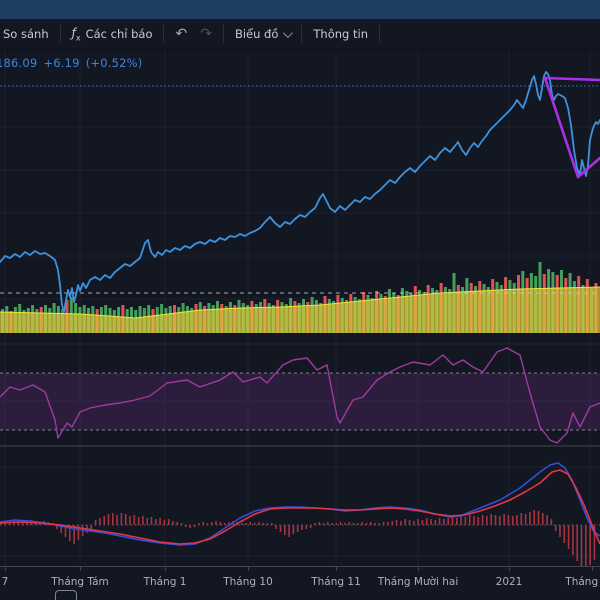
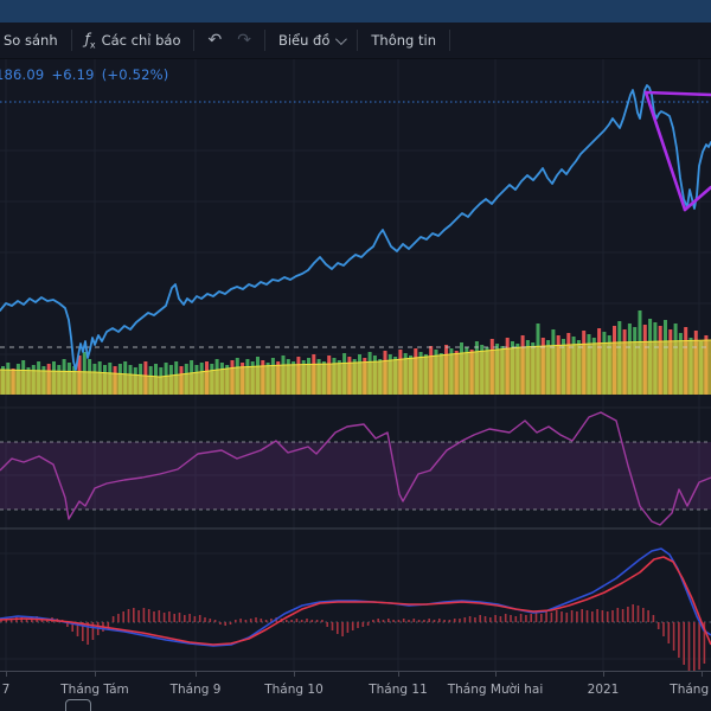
  So sánh
  ƒx
  Các chỉ báo
  ↶
  ↷
  Biểu đồ
  Thông tin
  86.09 +6.19 (+0.52%)
  7
  Tháng Tám
- Tháng 1
+ Tháng 9
  Tháng 10
  Tháng 11
  Tháng Mười hai
  2021
